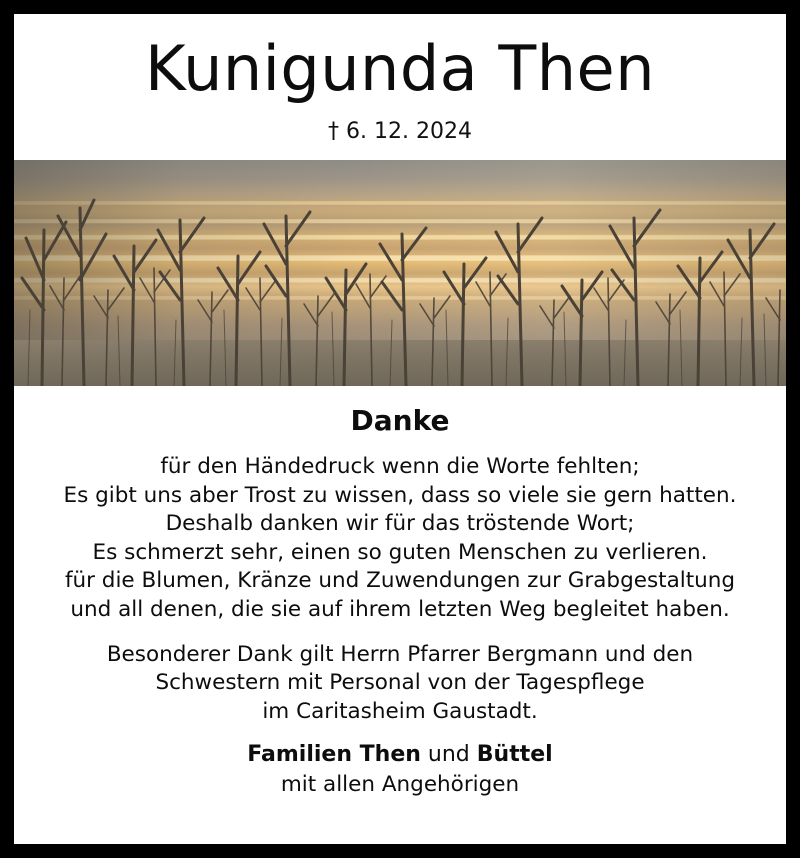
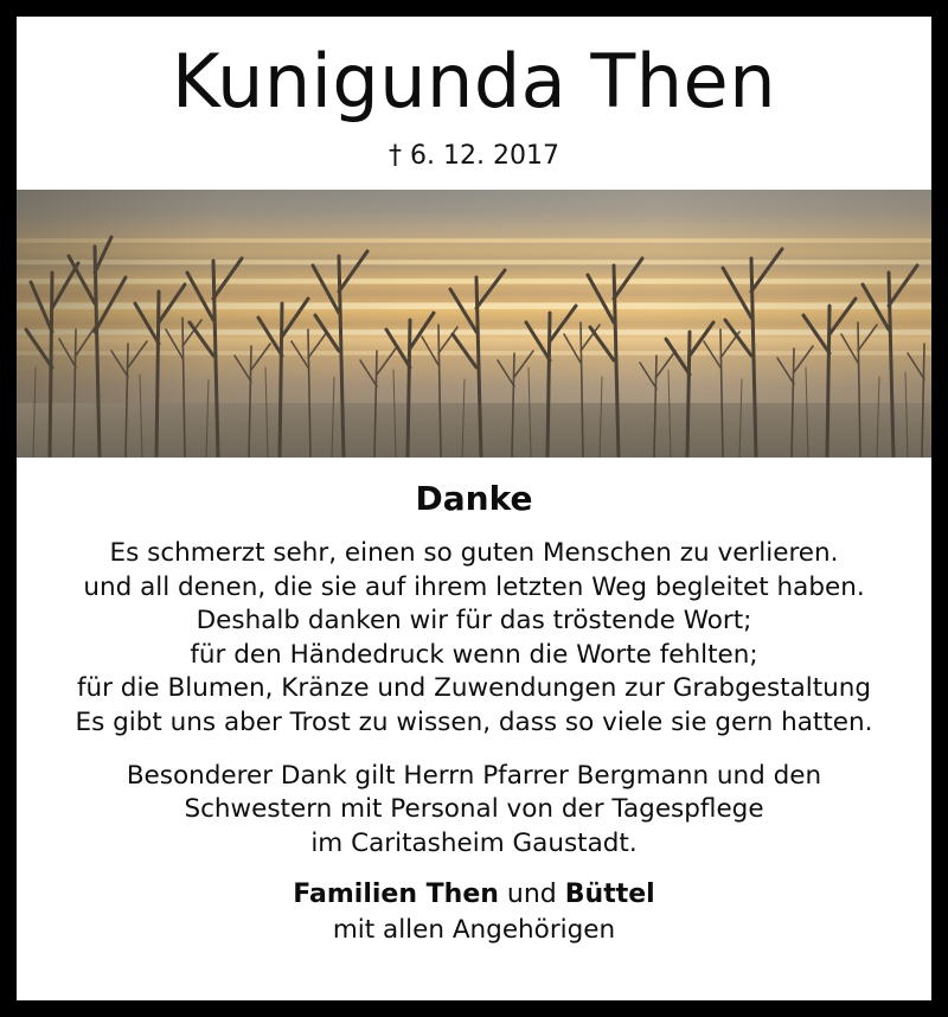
  Kunigunda Then
- † 6. 12. 2024
+ † 6. 12. 2017
  Danke
- für den Händedruck wenn die Worte fehlten;
+ Es schmerzt sehr, einen so guten Menschen zu verlieren.
- Es gibt uns aber Trost zu wissen, dass so viele sie gern hatten.
+ und all denen, die sie auf ihrem letzten Weg begleitet haben.
  Deshalb danken wir für das tröstende Wort;
- Es schmerzt sehr, einen so guten Menschen zu verlieren.
+ für den Händedruck wenn die Worte fehlten;
  für die Blumen, Kränze und Zuwendungen zur Grabgestaltung
- und all denen, die sie auf ihrem letzten Weg begleitet haben.
+ Es gibt uns aber Trost zu wissen, dass so viele sie gern hatten.
  Besonderer Dank gilt Herrn Pfarrer Bergmann und den
  Schwestern mit Personal von der Tagespflege
  im Caritasheim Gaustadt.
  Familien Then und Büttel
  mit allen Angehörigen
